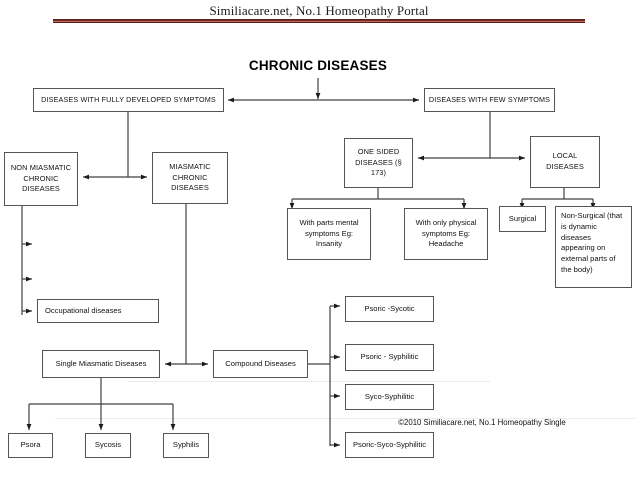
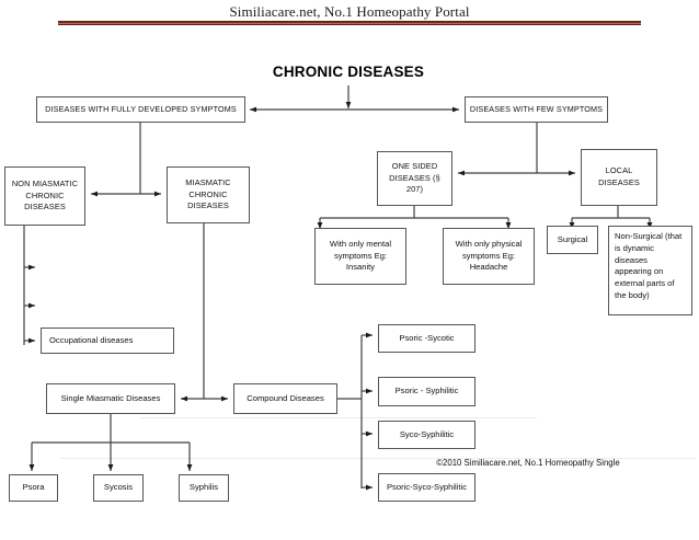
  Similiacare.net, No.1 Homeopathy Portal
  CHRONIC DISEASES
  DISEASES WITH FULLY DEVELOPED SYMPTOMS
  DISEASES WITH FEW SYMPTOMS
  NON MIASMATIC CHRONIC DISEASES
  MIASMATIC CHRONIC DISEASES
- ONE SIDED DISEASES (§ 173)
+ ONE SIDED DISEASES (§ 207)
  LOCAL DISEASES
- With parts mental symptoms Eg: Insanity
+ With only mental symptoms Eg: Insanity
  With only physical symptoms Eg: Headache
  Surgical
  Non-Surgical (that is dynamic diseases appearing on external parts of the body)
  Occupational diseases
  Single Miasmatic Diseases
  Compound Diseases
  Psora
  Sycosis
  Syphilis
  Psoric -Sycotic
  Psoric - Syphilitic
  Syco-Syphilitic
  Psoric-Syco-Syphilitic
  ©2010 Similiacare.net, No.1 Homeopathy Single
